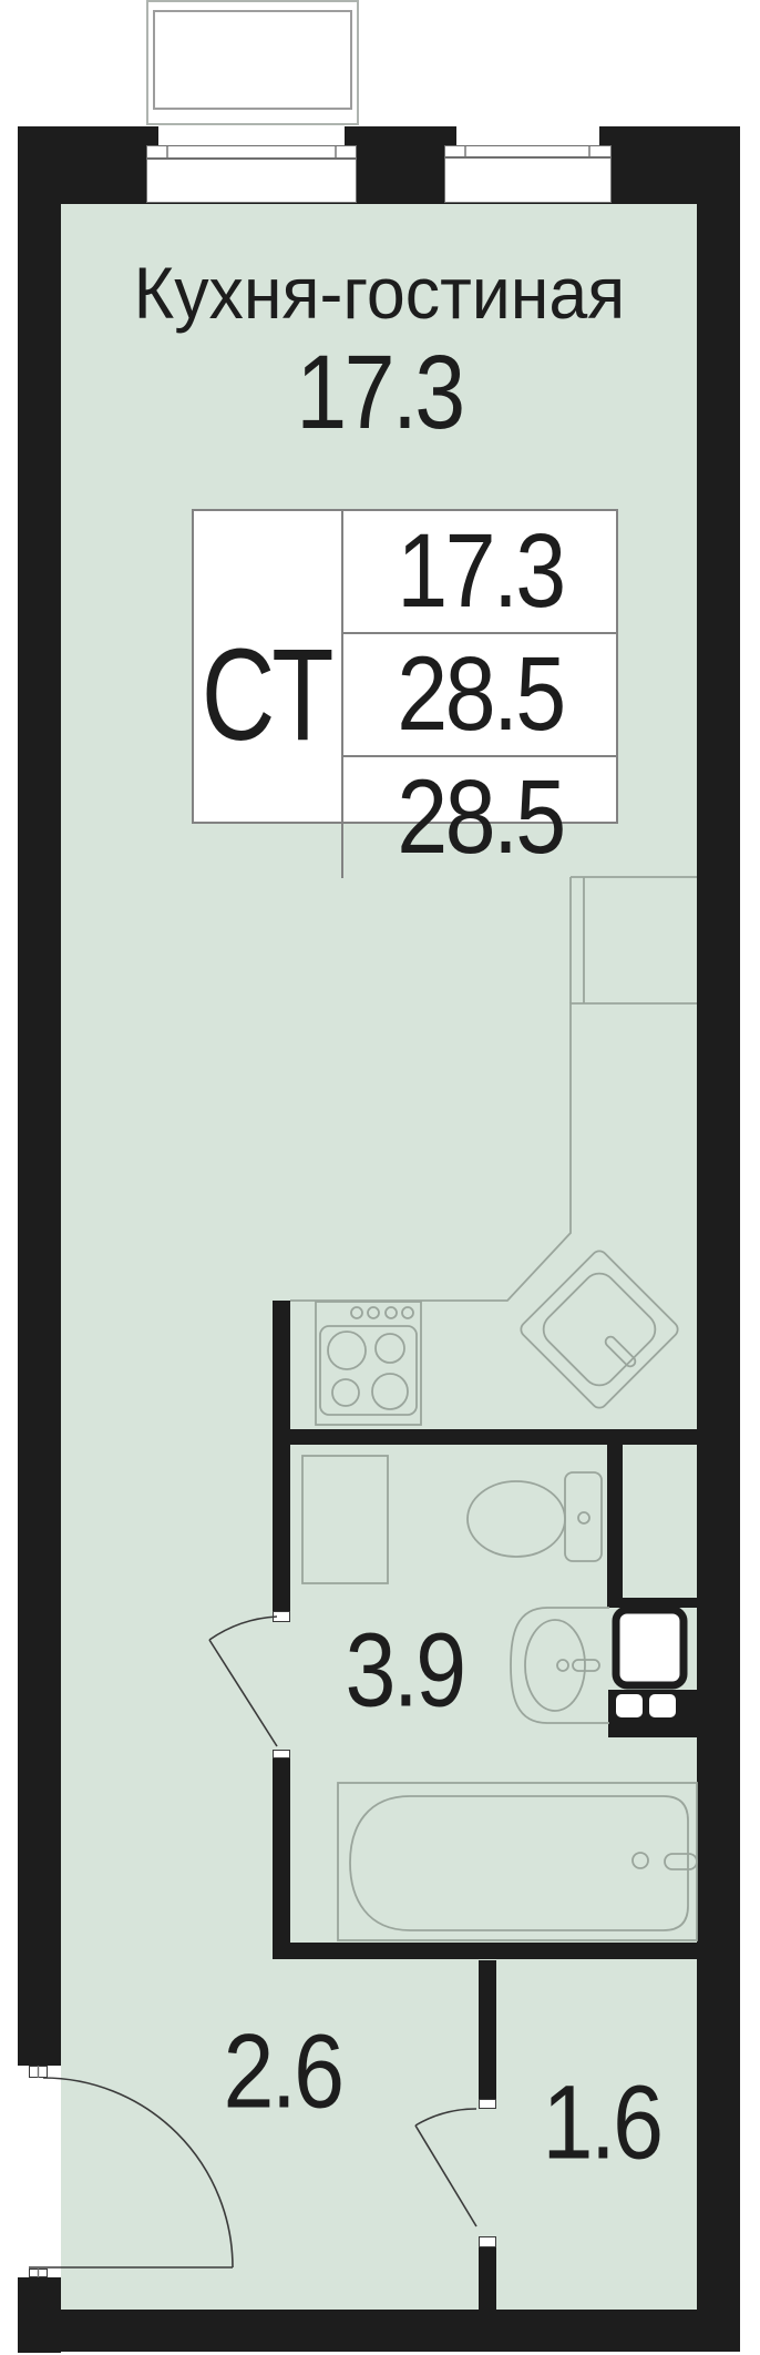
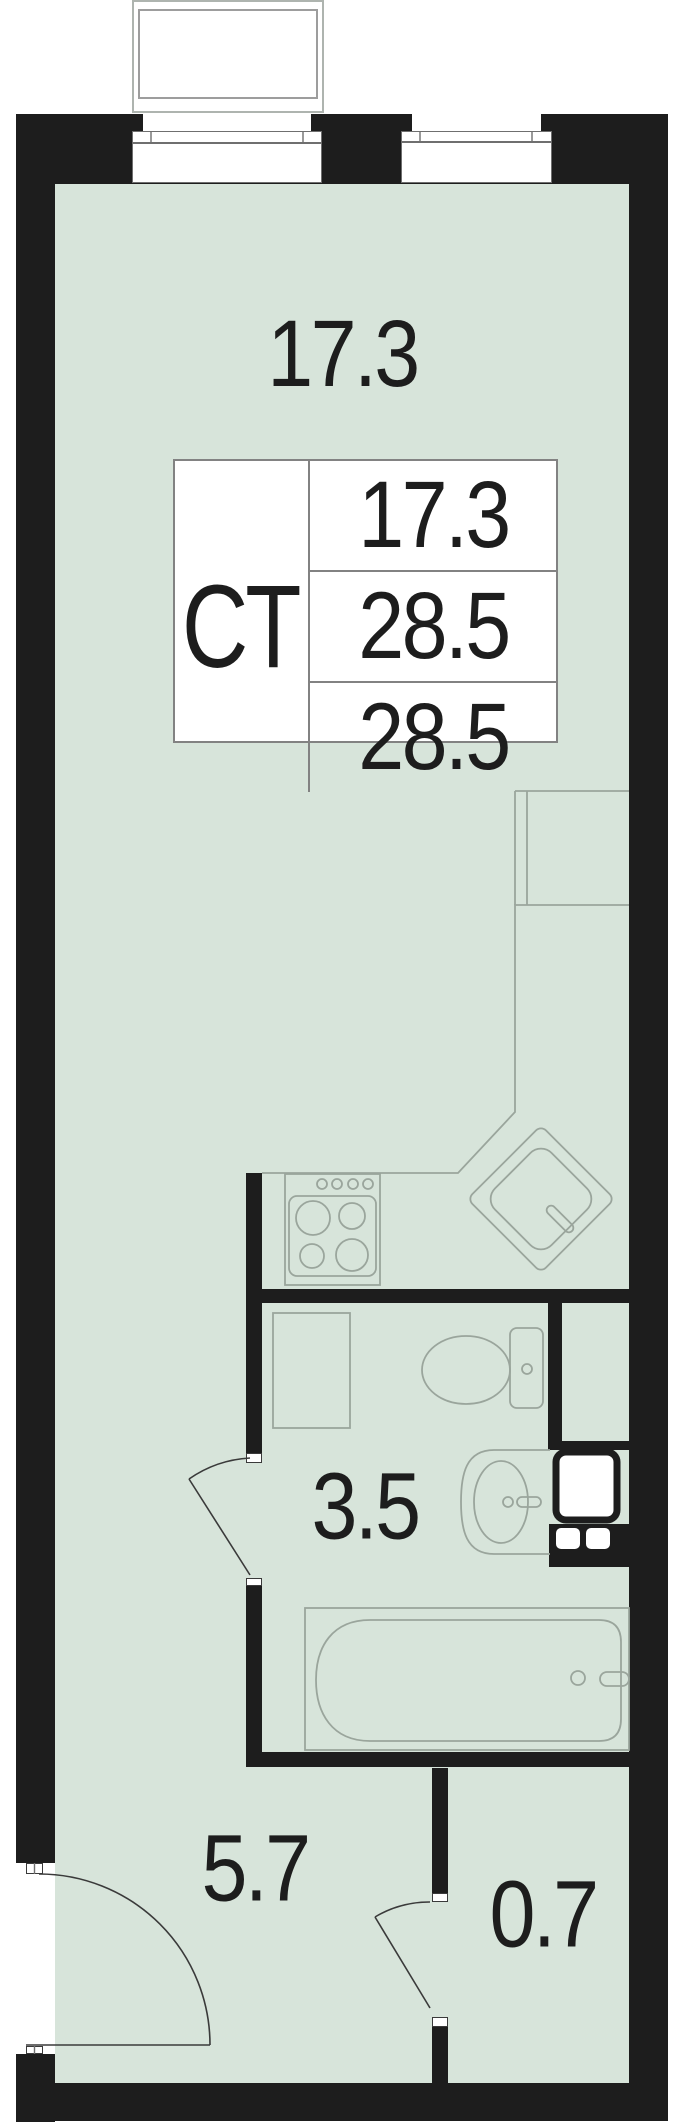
- Кухня-гостиная
  17.3
  СТ
  17.3
  28.5
  28.5
- 3.9
+ 3.5
- 2.6
+ 5.7
- 1.6
+ 0.7
